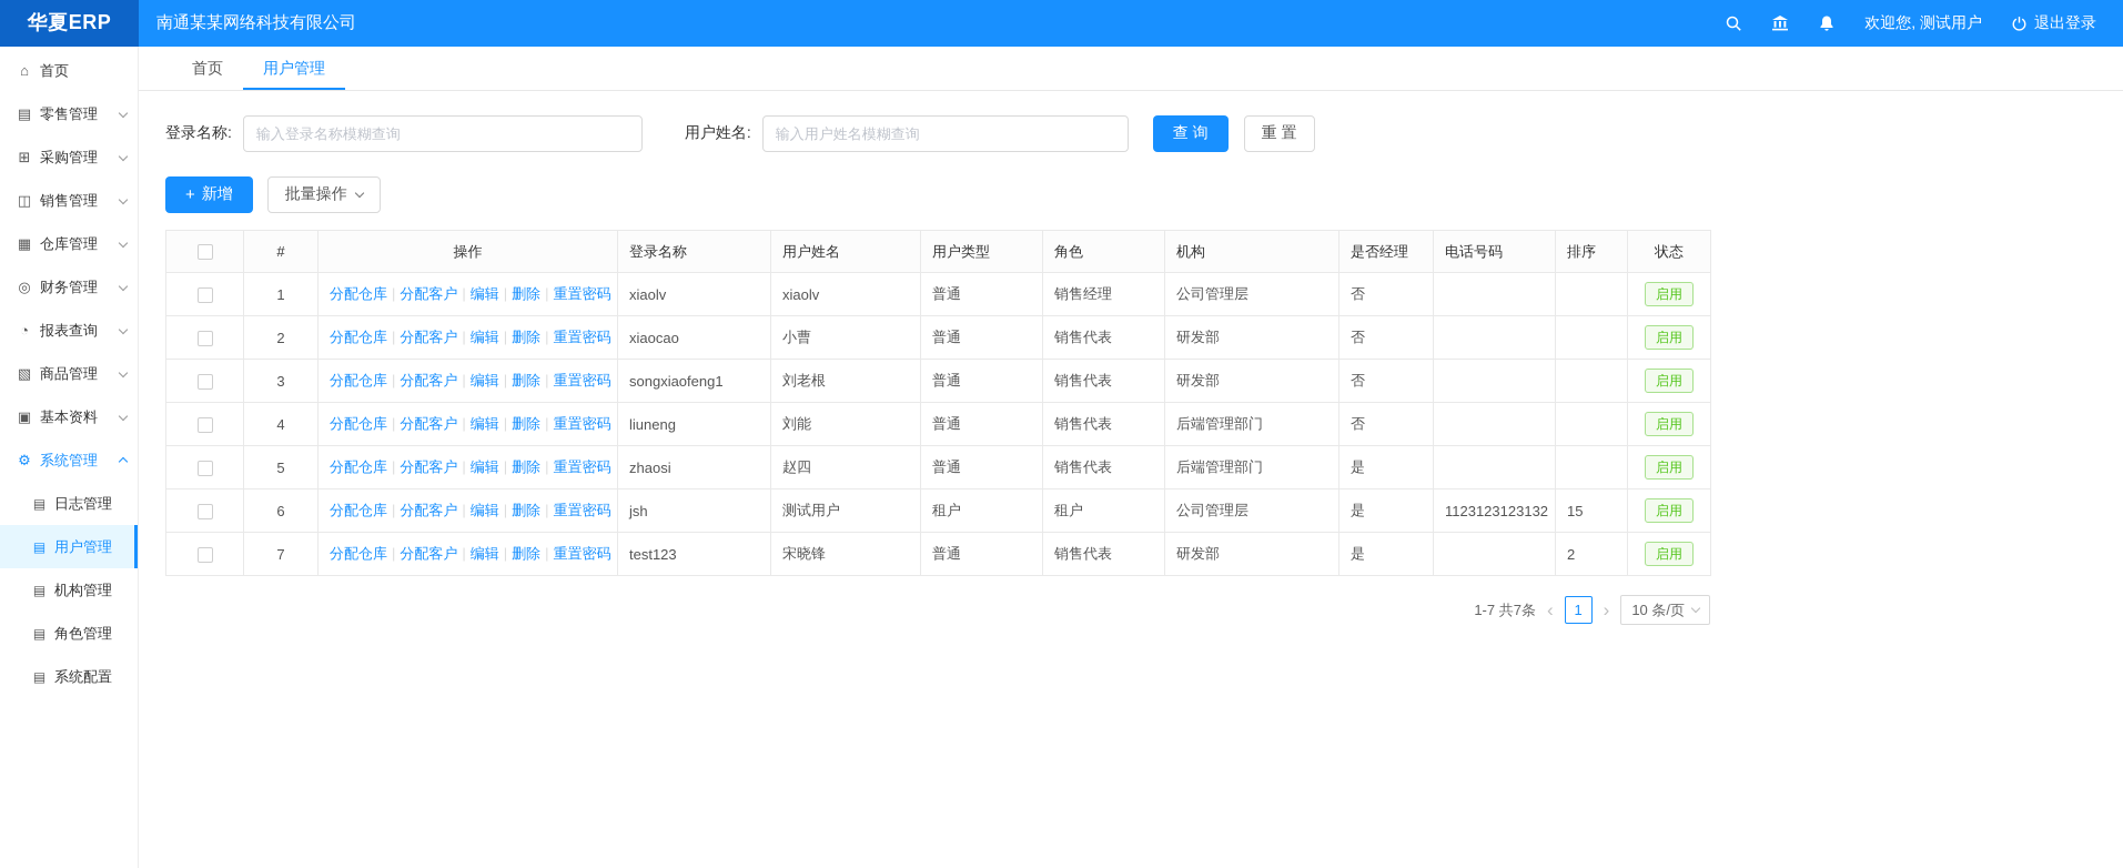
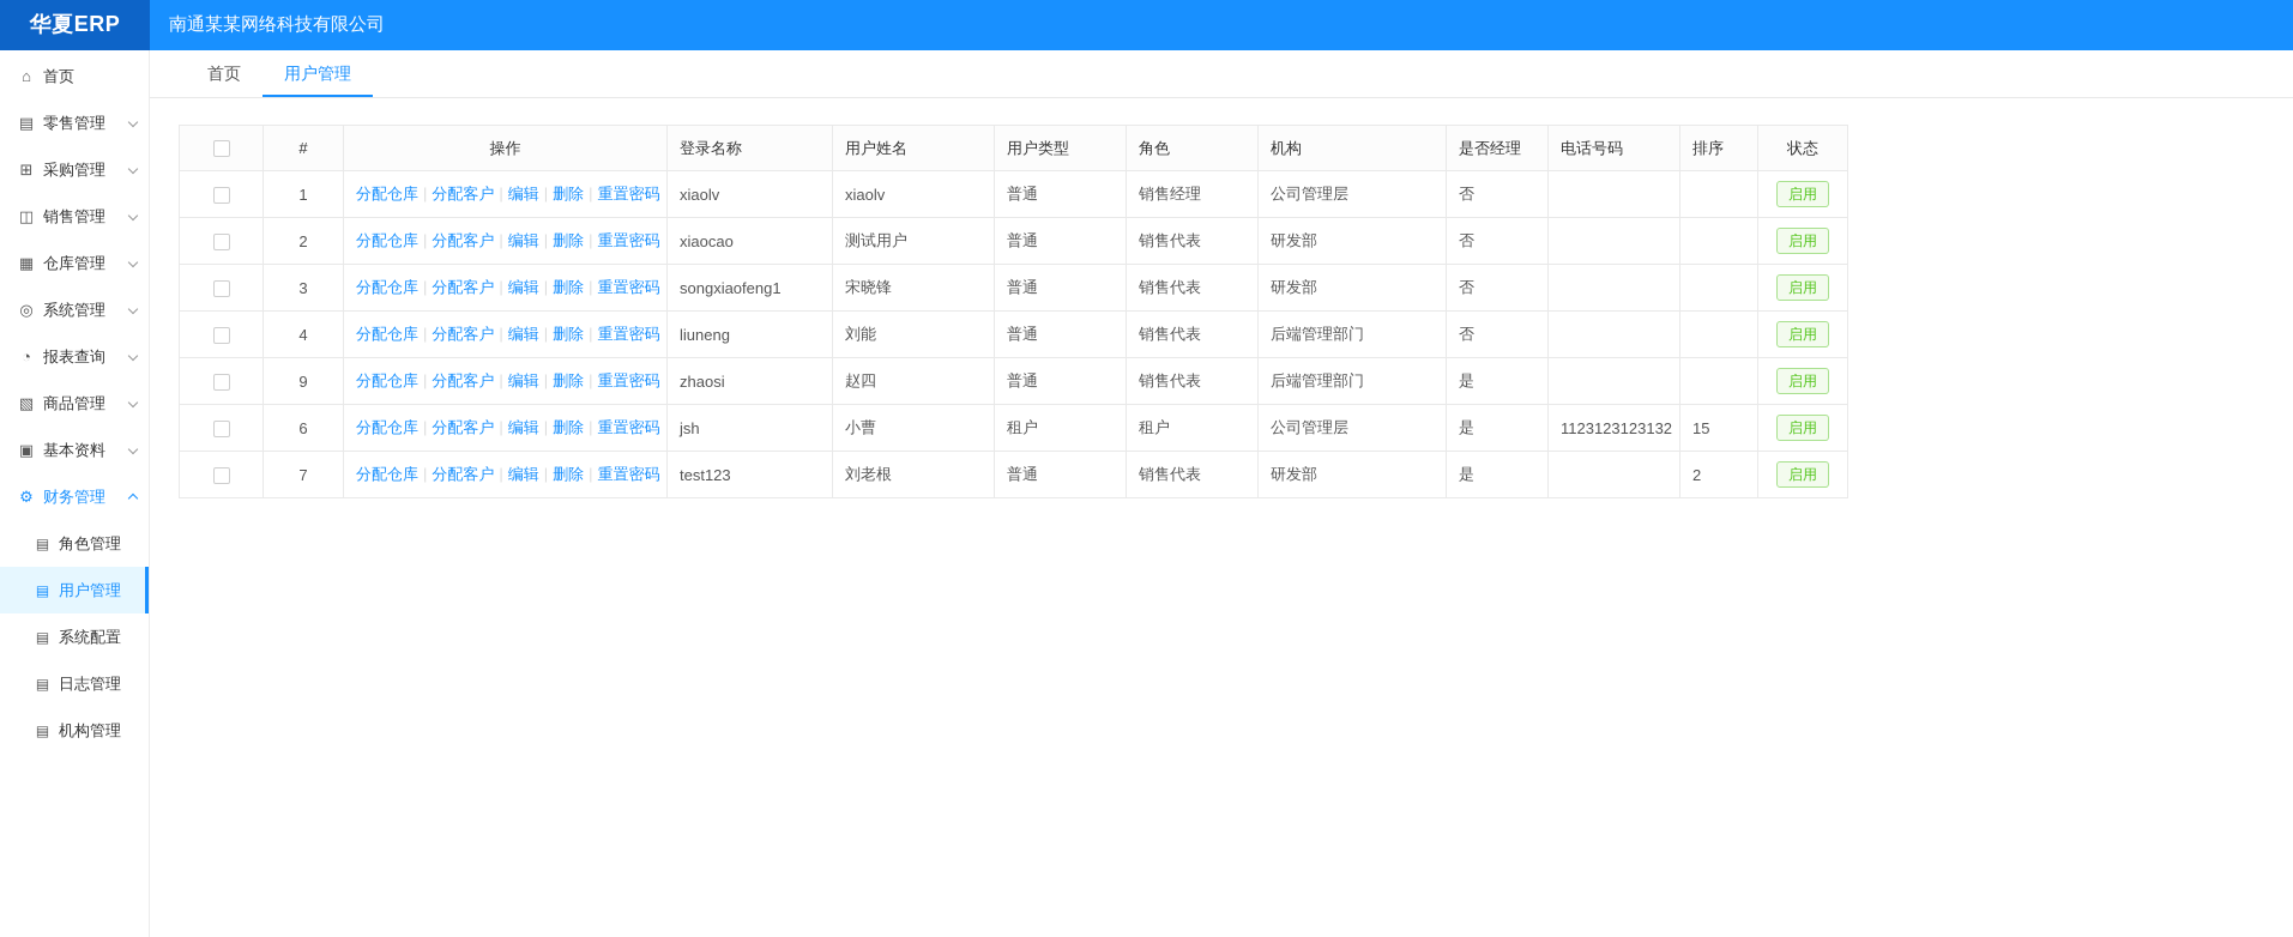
  华夏ERP
  南通某某网络科技有限公司
- 欢迎您, 测试用户
- 退出登录
  ⌂
  首页
  ▤
  零售管理
  ⊞
  采购管理
  ◫
  销售管理
  ▦
  仓库管理
  ◎
- 财务管理
+ 系统管理
  ◔
  报表查询
  ▧
  商品管理
  ▣
  基本资料
  ⚙
- 系统管理
+ 财务管理
  ▤
- 日志管理
+ 角色管理
  ▤
  用户管理
  ▤
- 机构管理
+ 系统配置
  ▤
- 角色管理
+ 日志管理
  ▤
- 系统配置
+ 机构管理
  首页
  用户管理
- 登录名称:
- 输入登录名称模糊查询
- 用户姓名:
- 输入用户姓名模糊查询
- 查 询
- 重 置
- +
- 新增
- 批量操作
  	#	操作	登录名称	用户姓名	用户类型	角色	机构	是否经理	电话号码	排序	状态
  	1	分配仓库 | 分配客户 编辑 | 删除 | 重置密码	xiaolv	xiaolv	普通	销售经理	公司管理层	否			启用
- 	2	分配仓库 | 分配客户 编辑 | 删除 | 重置密码	xiaocao	小曹	普通	销售代表	研发部	否			启用
+ 	2	分配仓库 | 分配客户 编辑 | 删除 | 重置密码	xiaocao	测试用户	普通	销售代表	研发部	否			启用
- 	3	分配仓库 | 分配客户 编辑 | 删除 | 重置密码	songxiaofeng1	刘老根	普通	销售代表	研发部	否			启用
+ 	3	分配仓库 | 分配客户 编辑 | 删除 | 重置密码	songxiaofeng1	宋晓锋	普通	销售代表	研发部	否			启用
  	4	分配仓库 | 分配客户 编辑 | 删除 | 重置密码	liuneng	刘能	普通	销售代表	后端管理部门	否			启用
- 	5	分配仓库 | 分配客户 编辑 | 删除 | 重置密码	zhaosi	赵四	普通	销售代表	后端管理部门	是			启用
+ 	9	分配仓库 | 分配客户 编辑 | 删除 | 重置密码	zhaosi	赵四	普通	销售代表	后端管理部门	是			启用
- 	6	分配仓库 | 分配客户 编辑 | 删除 | 重置密码	jsh	测试用户	租户	租户	公司管理层	是	1123123123132	15	启用
+ 	6	分配仓库 | 分配客户 编辑 | 删除 | 重置密码	jsh	小曹	租户	租户	公司管理层	是	1123123123132	15	启用
- 	7	分配仓库 | 分配客户 编辑 | 删除 | 重置密码	test123	宋晓锋	普通	销售代表	研发部	是		2	启用
+ 	7	分配仓库 | 分配客户 编辑 | 删除 | 重置密码	test123	刘老根	普通	销售代表	研发部	是		2	启用
- 1-7 共7条
- ‹
- 1
- ›
- 10 条/页
